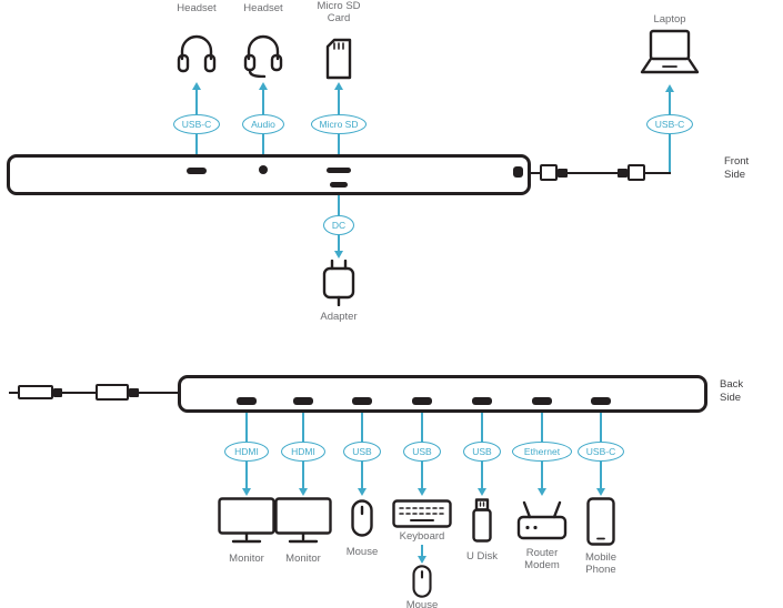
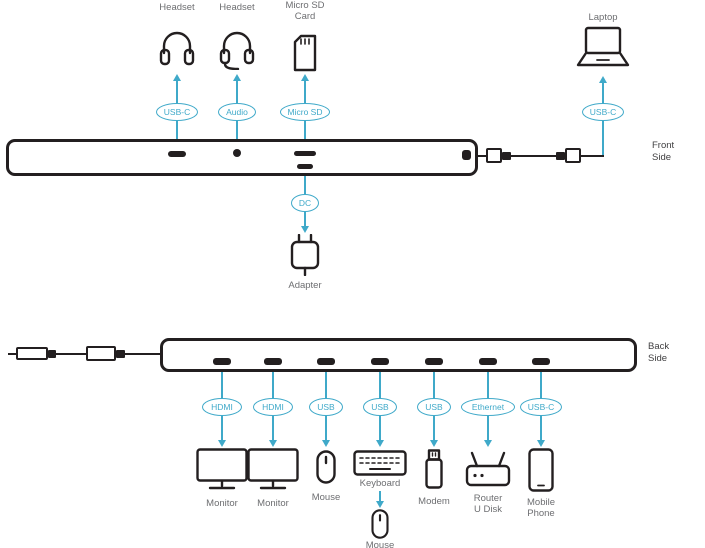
  Headset
  Headset
  Micro SD
  Card
  Laptop
  USB-C
  Audio
  Micro SD
  USB-C
  Front
  Side
  DC
  Adapter
  Back
  Side
  HDMI
  HDMI
  USB
  USB
  USB
  Ethernet
  USB-C
  Monitor
  Monitor
  Mouse
  Keyboard
  Mouse
- U Disk
+ Modem
  Router
- Modem
+ U Disk
  Mobile
  Phone
